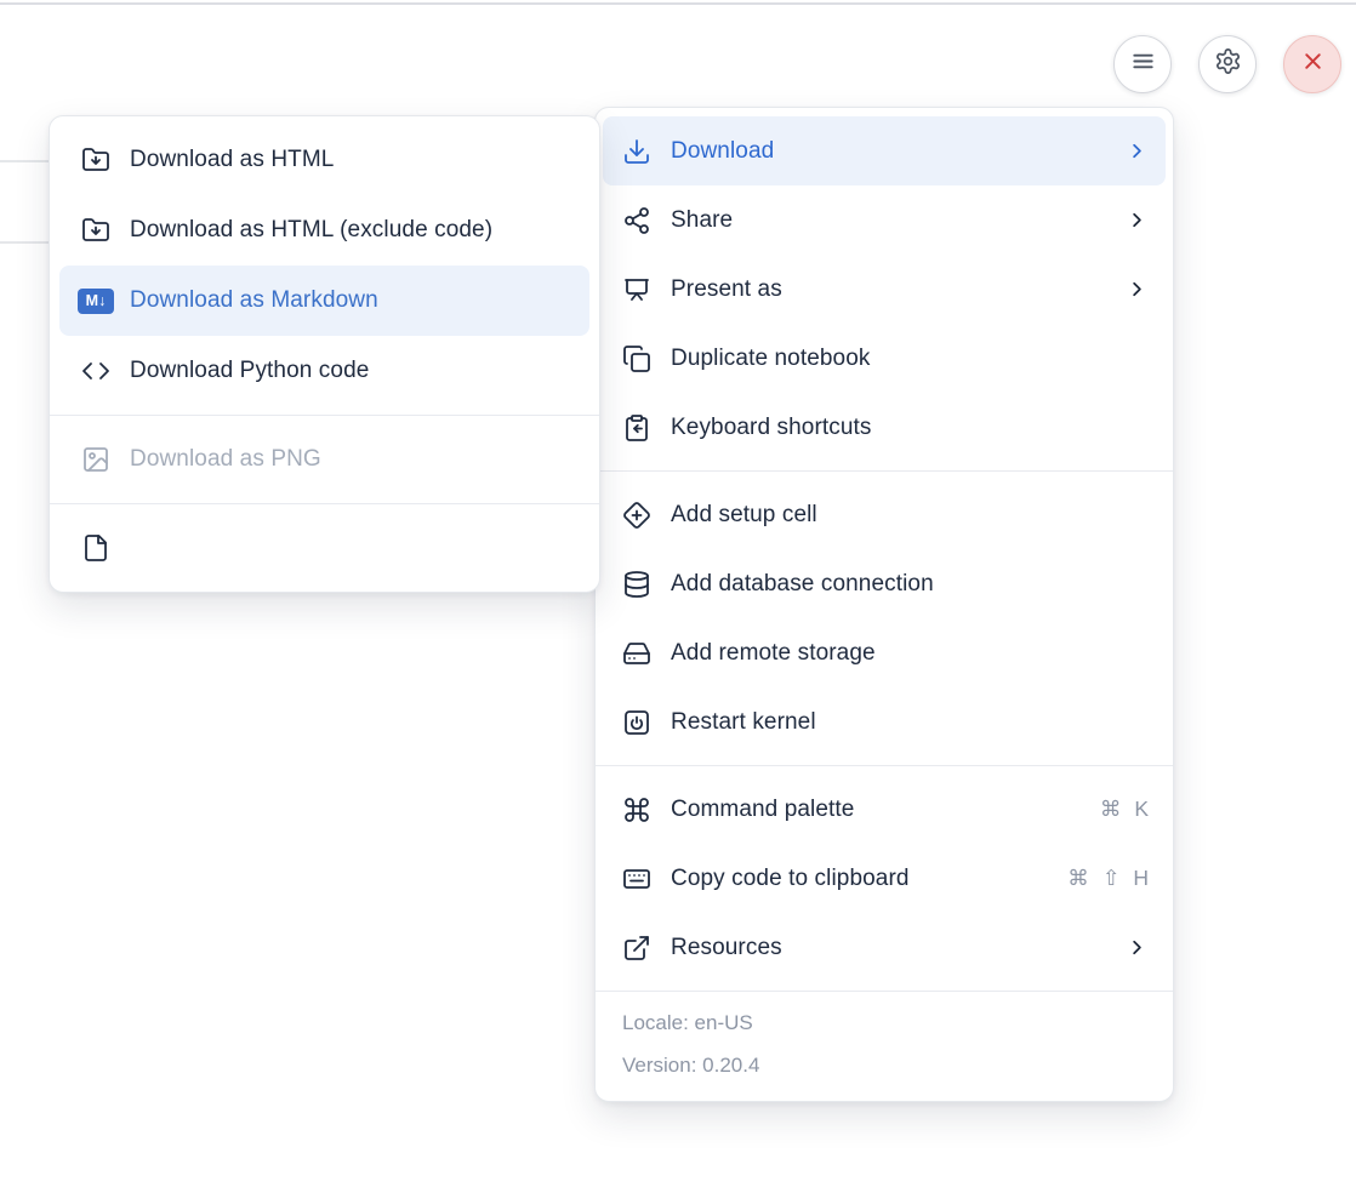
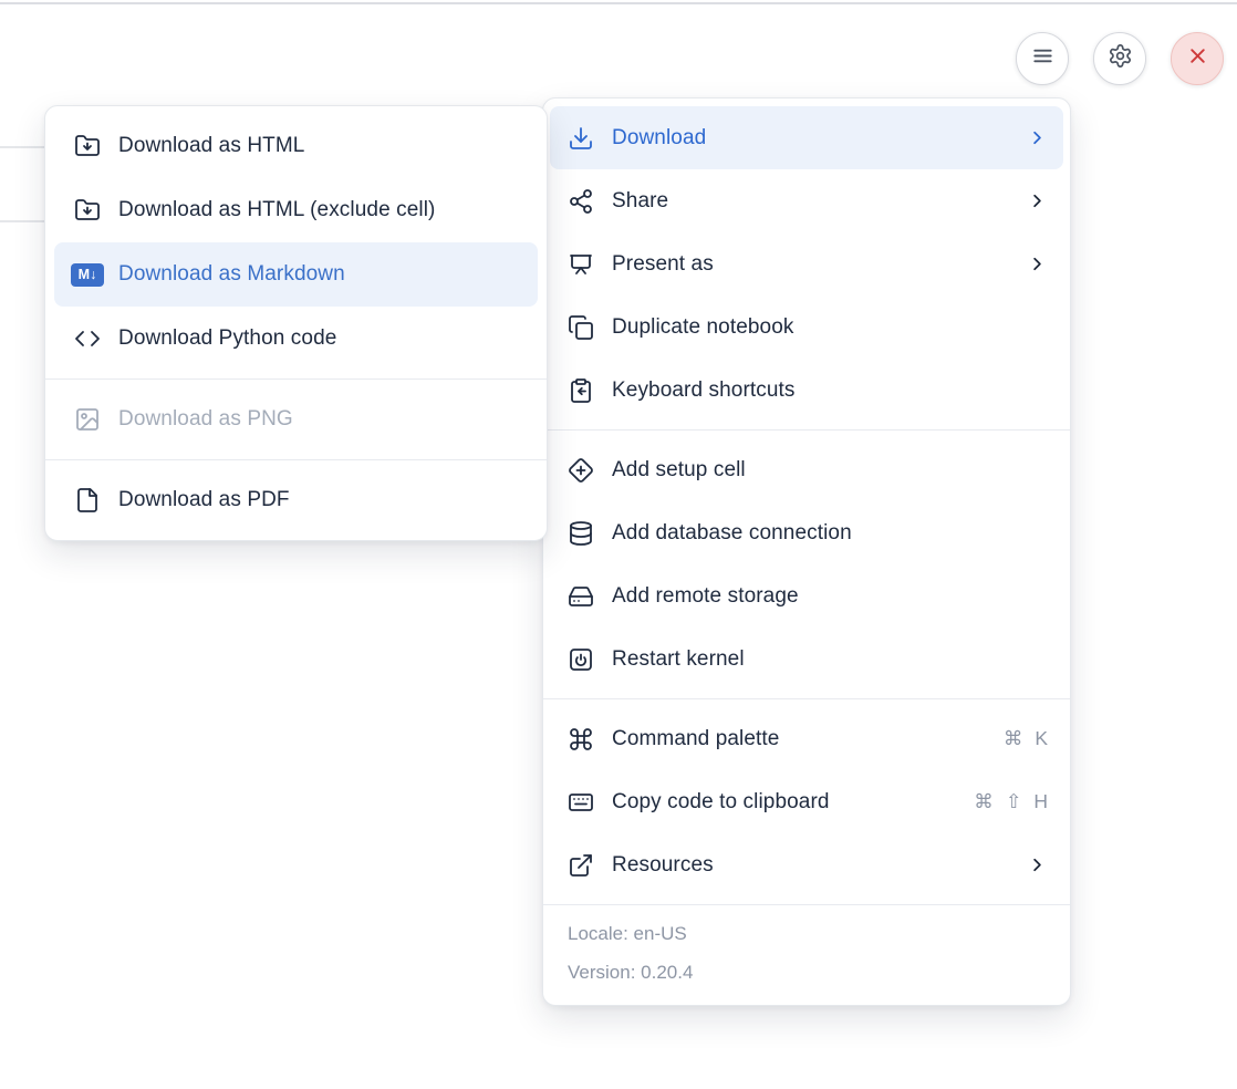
  Download
  Share
  Present as
  Duplicate notebook
  Keyboard shortcuts
  Add setup cell
  Add database connection
  Add remote storage
  Restart kernel
  Command palette
  ⌘
  K
  Copy code to clipboard
  ⌘
  ⇧
  H
  Resources
  Locale: en-US
  Version: 0.20.4
  Download as HTML
- Download as HTML (exclude code)
+ Download as HTML (exclude cell)
  M↓
  Download as Markdown
  Download Python code
  Download as PNG
+ Download as PDF
